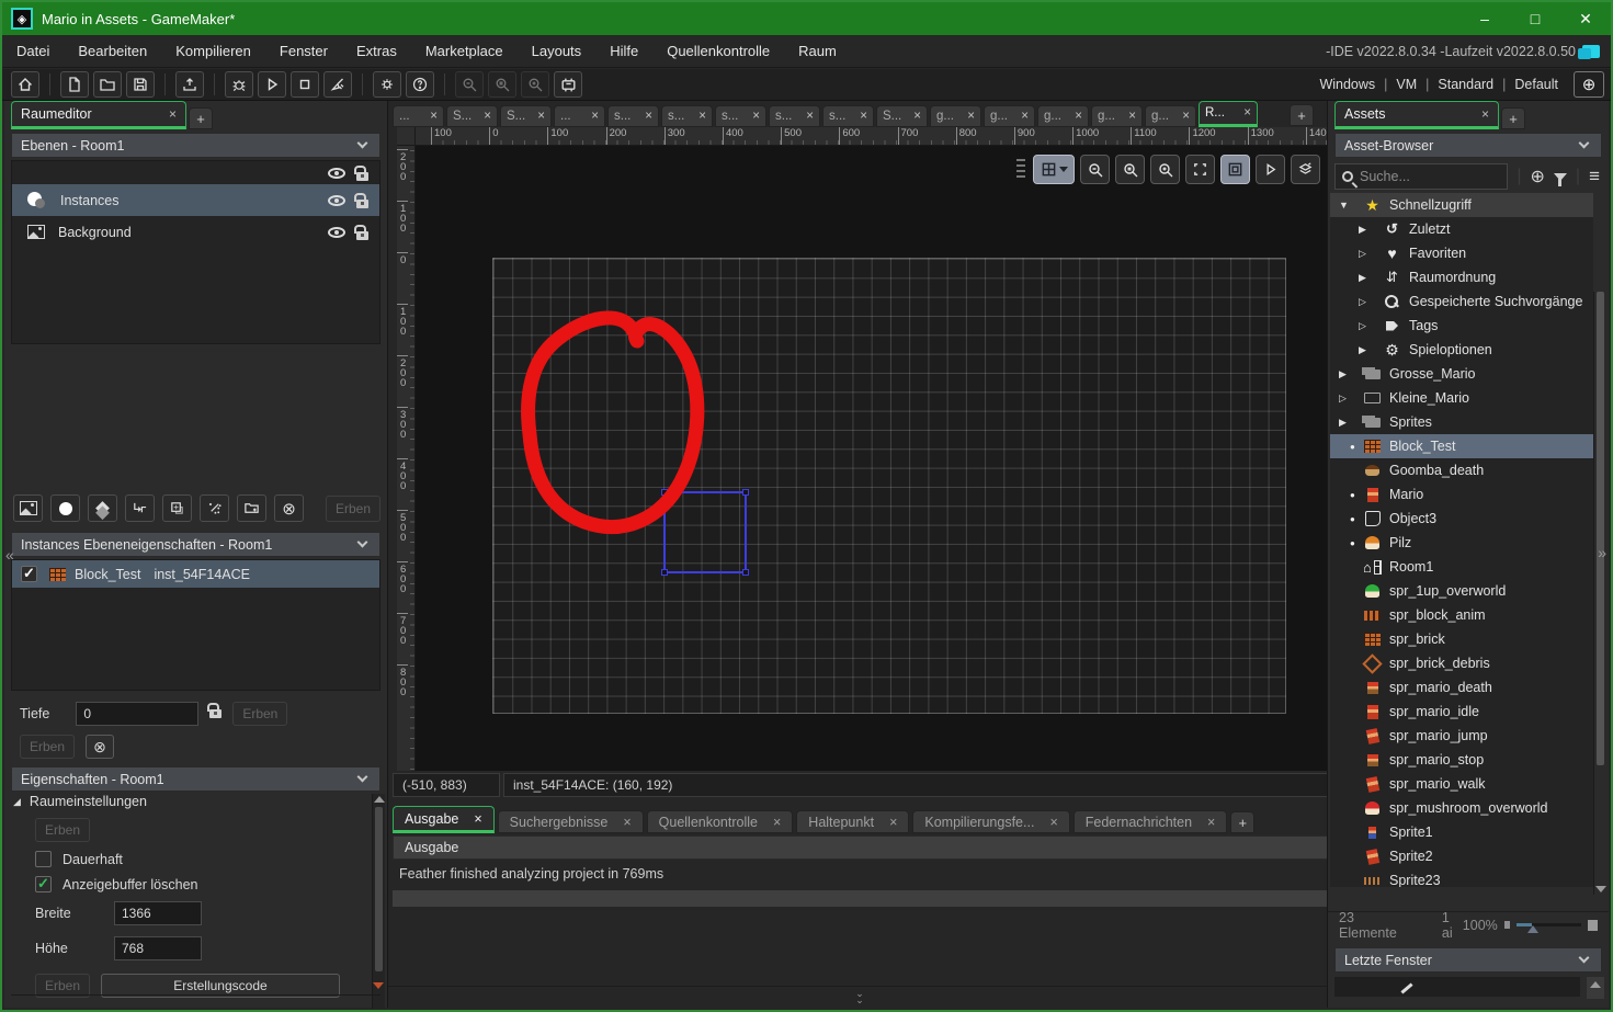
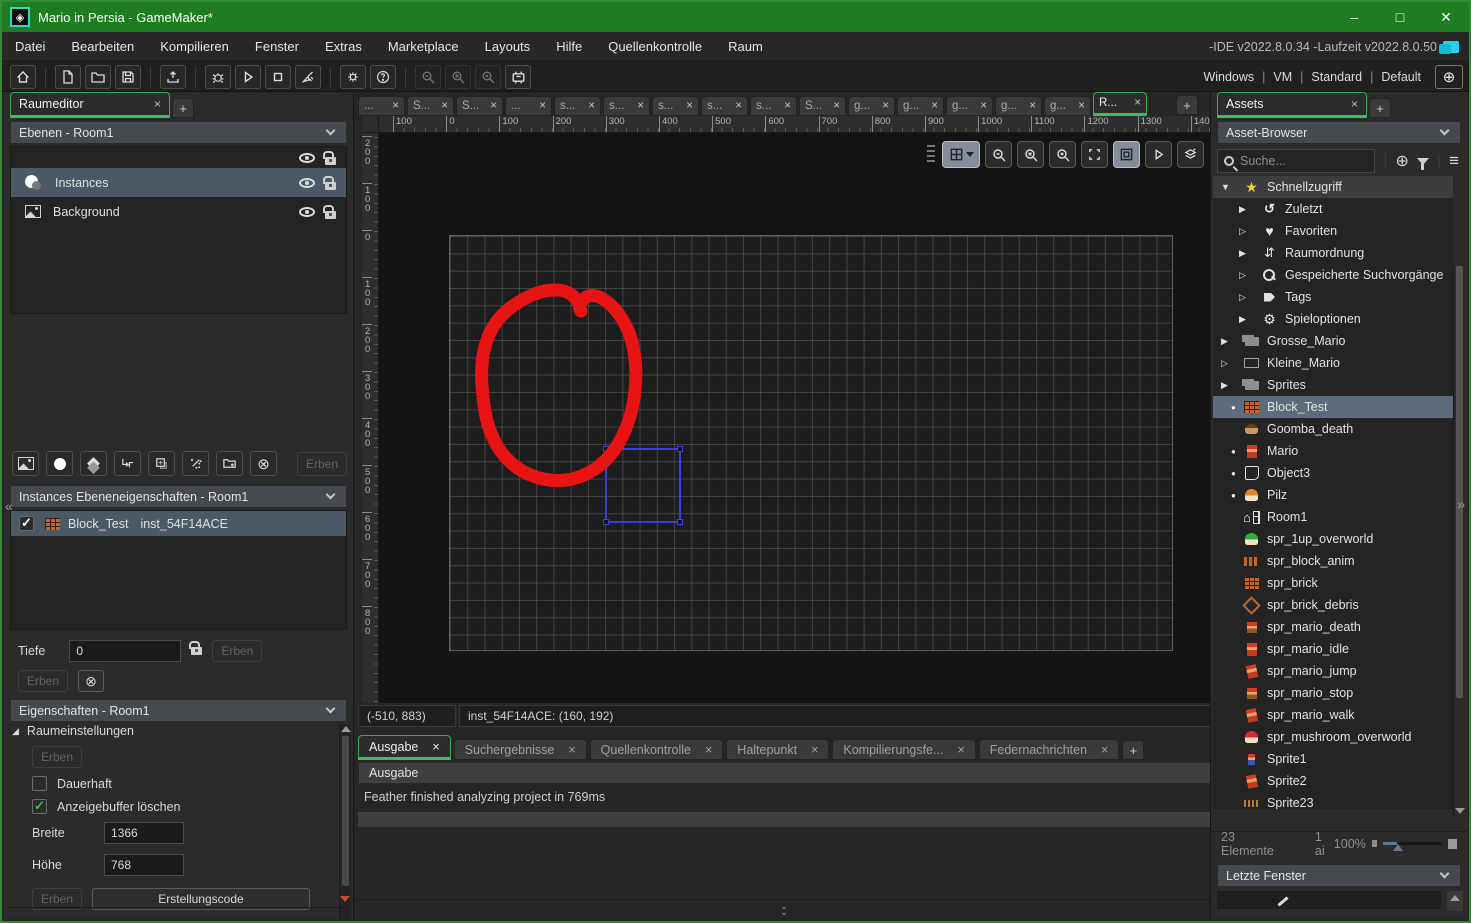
  ◈
- Mario in Assets - GameMaker*
+ Mario in Persia - GameMaker*
  –
  □
  ✕
  Datei
  Bearbeiten
  Kompilieren
  Fenster
  Extras
  Marketplace
  Layouts
  Hilfe
  Quellenkontrolle
  Raum
  -IDE v2022.8.0.34 -Laufzeit v2022.8.0.50
  Windows
  |
  VM
  |
  Standard
  |
  Default
  ⊕
  Raumeditor
  ×
  +
  Ebenen - Room1
  Instances
  Background
  ⊗
  Erben
  Instances Ebeneneigenschaften - Room1
  Block_Test
  inst_54F14ACE
  Tiefe
  0
  Erben
  Erben
  ⊗
  Eigenschaften - Room1
  ◢
  Raumeinstellungen
  Erben
  Dauerhaft
  Anzeigebuffer löschen
  Breite
  1366
  Höhe
  768
  Erben
  Erstellungscode
  «
  ...
  ×
  S...
  ×
  S...
  ×
  ...
  ×
  s...
  ×
  s...
  ×
  s...
  ×
  s...
  ×
  s...
  ×
  S...
  ×
  g...
  ×
  g...
  ×
  g...
  ×
  g...
  ×
  g...
  ×
  R...
  ×
  +
  100
  0
  100
  200
  300
  400
  500
  600
  700
  800
  900
  1000
  1100
  1200
  1300
  140
  200
  100
  0
  100
  200
  300
  400
  500
  600
  700
  800
  (-510, 883)
  inst_54F14ACE: (160, 192)
  Ausgabe
  ×
  Suchergebnisse
  ×
  Quellenkontrolle
  ×
  Haltepunkt
  ×
  Kompilierungsfe...
  ×
  Federnachrichten
  ×
  +
  Ausgabe
  Feather finished analyzing project in 769ms
  ⌄
  ⌄
  Assets
  ×
  +
  Asset-Browser
  Suche...
  ⊕
  ≡
  ▼
  Schnellzugriff
  ▶
  Zuletzt
  ▷
  Favoriten
  ▶
  Raumordnung
  ▷
  Gespeicherte Suchvorgänge
  ▷
  Tags
  ▶
  Spieloptionen
  ▶
  Grosse_Mario
  ▷
  Kleine_Mario
  ▶
  Sprites
  ●
  Block_Test
  Goomba_death
  ●
  Mario
  ●
  Object3
  ●
  Pilz
  Room1
  spr_1up_overworld
  spr_block_anim
  spr_brick
  spr_brick_debris
  spr_mario_death
  spr_mario_idle
  spr_mario_jump
  spr_mario_stop
  spr_mario_walk
  spr_mushroom_overworld
  Sprite1
  Sprite2
  Sprite23
  23 Elemente
  1 ai
  100%
  Letzte Fenster
  »
